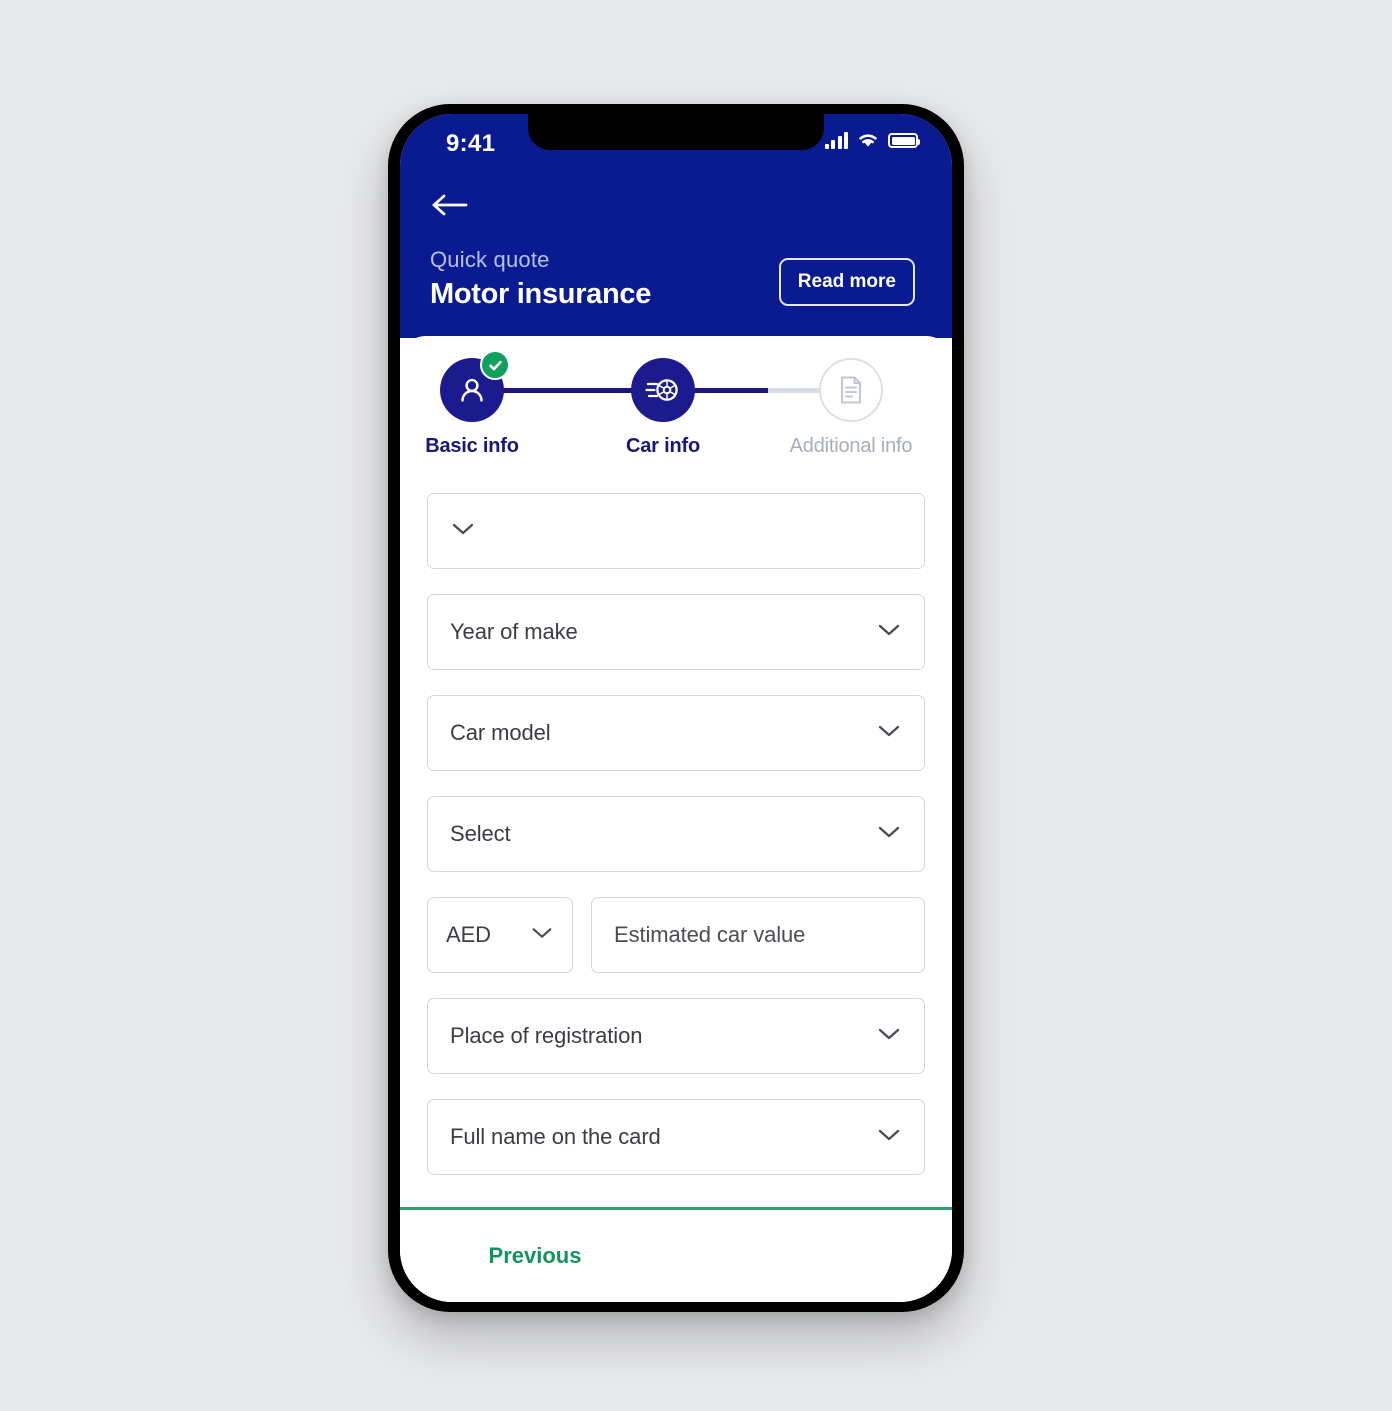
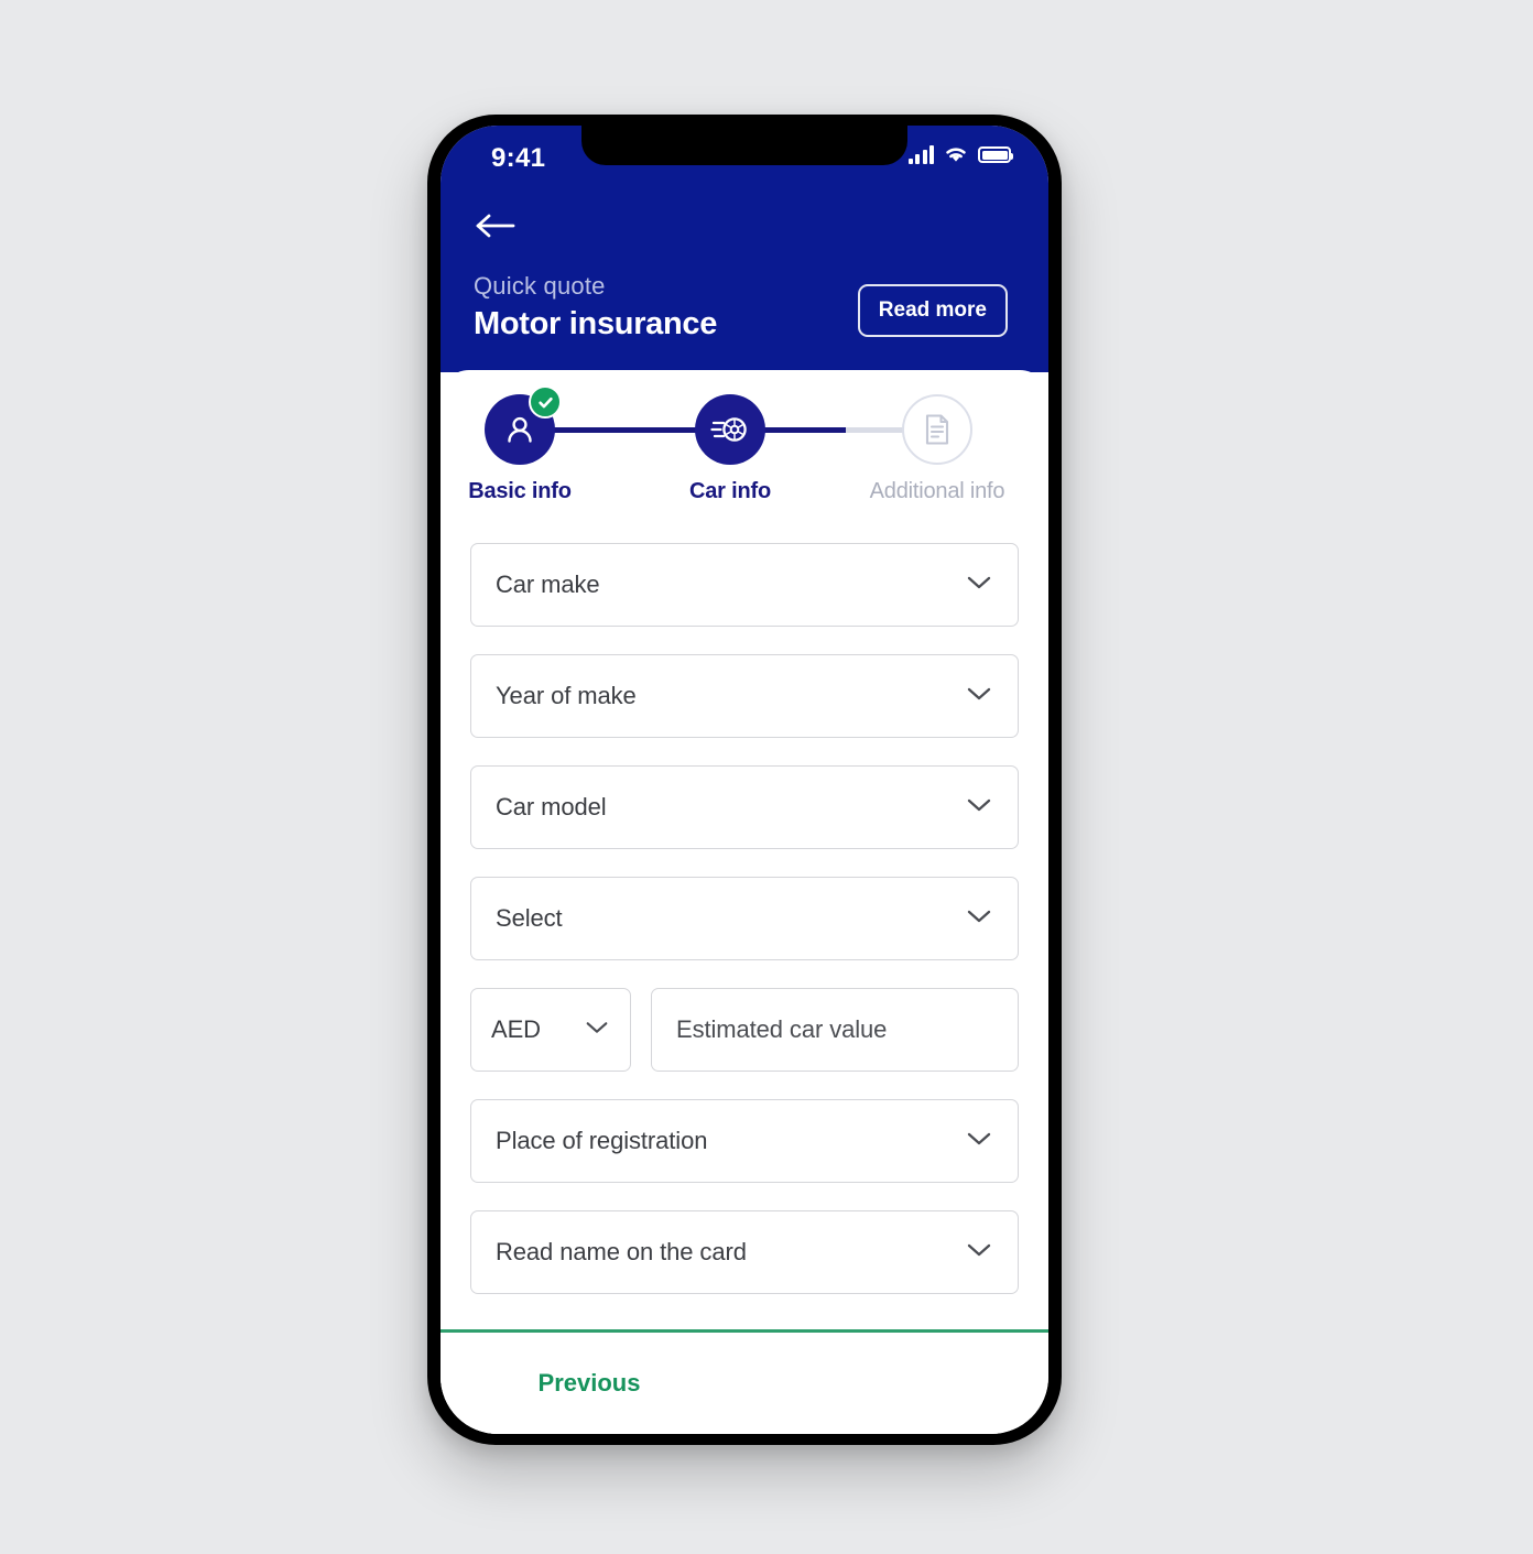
  9:41
  Quick quote
  Motor insurance
  Read more
  Basic info
  Car info
  Additional info
+ Car make
  Year of make
  Car model
  Select
  AED
  Estimated car value
  Place of registration
- Full name on the card
+ Read name on the card
  Previous
